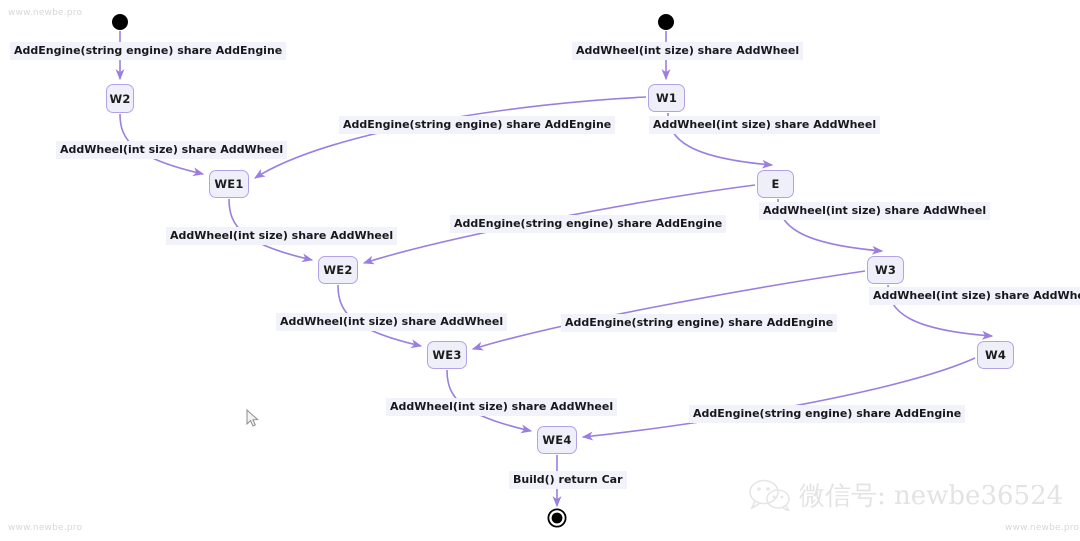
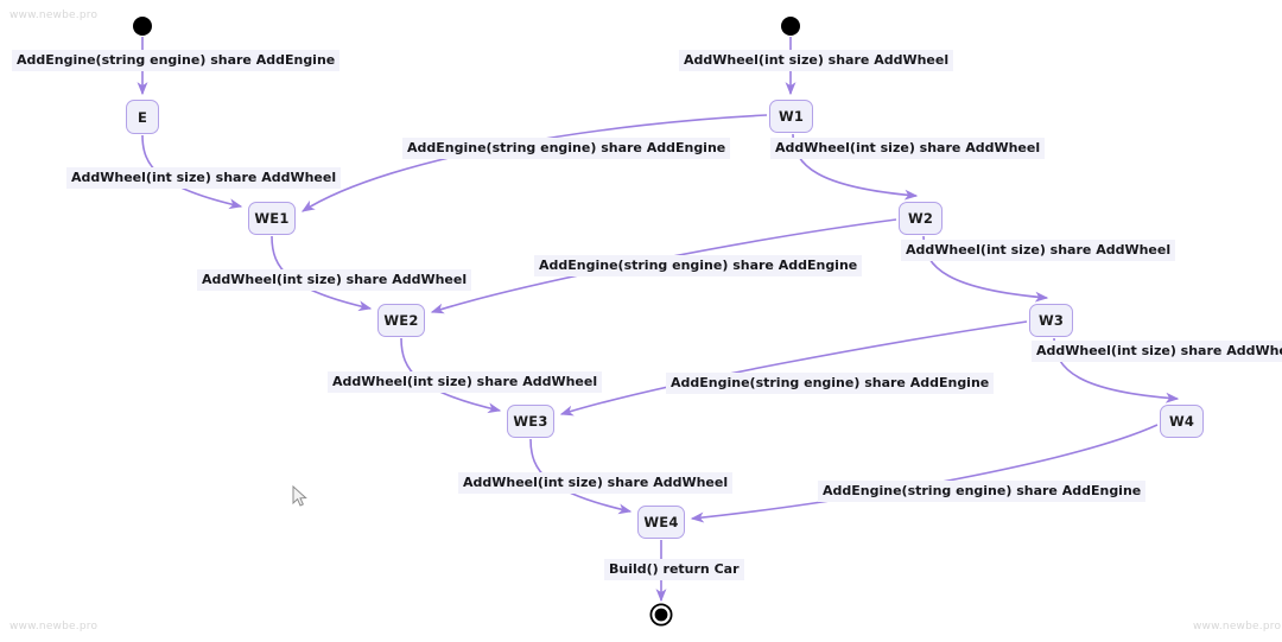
- W2
+ E
  WE1
  WE2
  WE3
  WE4
  W1
- E
+ W2
  W3
  W4
  AddEngine(string engine) share AddEngine
  AddWheel(int size) share AddWheel
  AddWheel(int size) share AddWheel
  AddWheel(int size) share AddWheel
  AddWheel(int size) share AddWheel
  Build() return Car
  AddWheel(int size) share AddWheel
  AddWheel(int size) share AddWheel
  AddWheel(int size) share AddWheel
  AddWheel(int size) share AddWh
  AddEngine(string engine) share AddEngine
  AddEngine(string engine) share AddEngine
  AddEngine(string engine) share AddEngine
  AddEngine(string engine) share AddEngine
  www.newbe.pro
  www.newbe.pro
  www.newbe.pro
- 微信号: newbe36524
